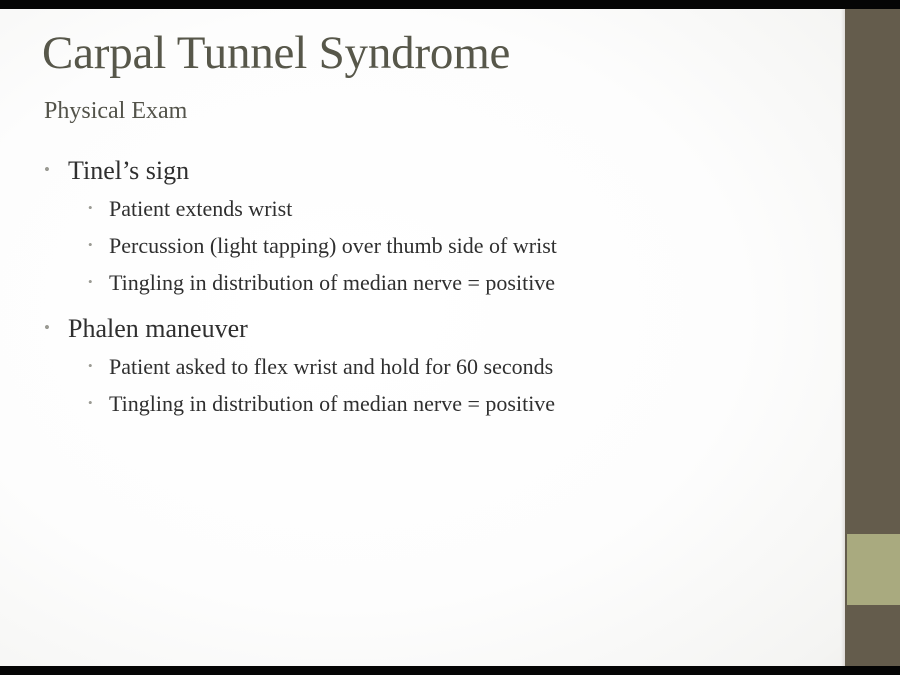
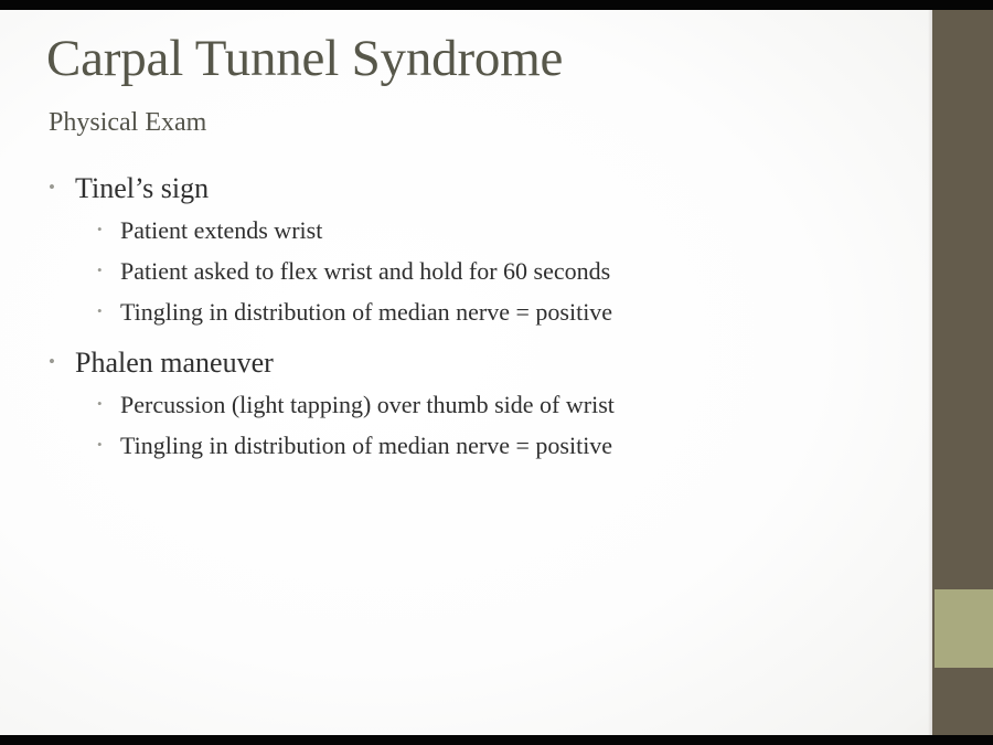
  Carpal Tunnel Syndrome
  Physical Exam
  •
  Tinel’s sign
  •
  Patient extends wrist
  •
- Percussion (light tapping) over thumb side of wrist
+ Patient asked to flex wrist and hold for 60 seconds
  •
  Tingling in distribution of median nerve = positive
  •
  Phalen maneuver
  •
- Patient asked to flex wrist and hold for 60 seconds
+ Percussion (light tapping) over thumb side of wrist
  •
  Tingling in distribution of median nerve = positive
